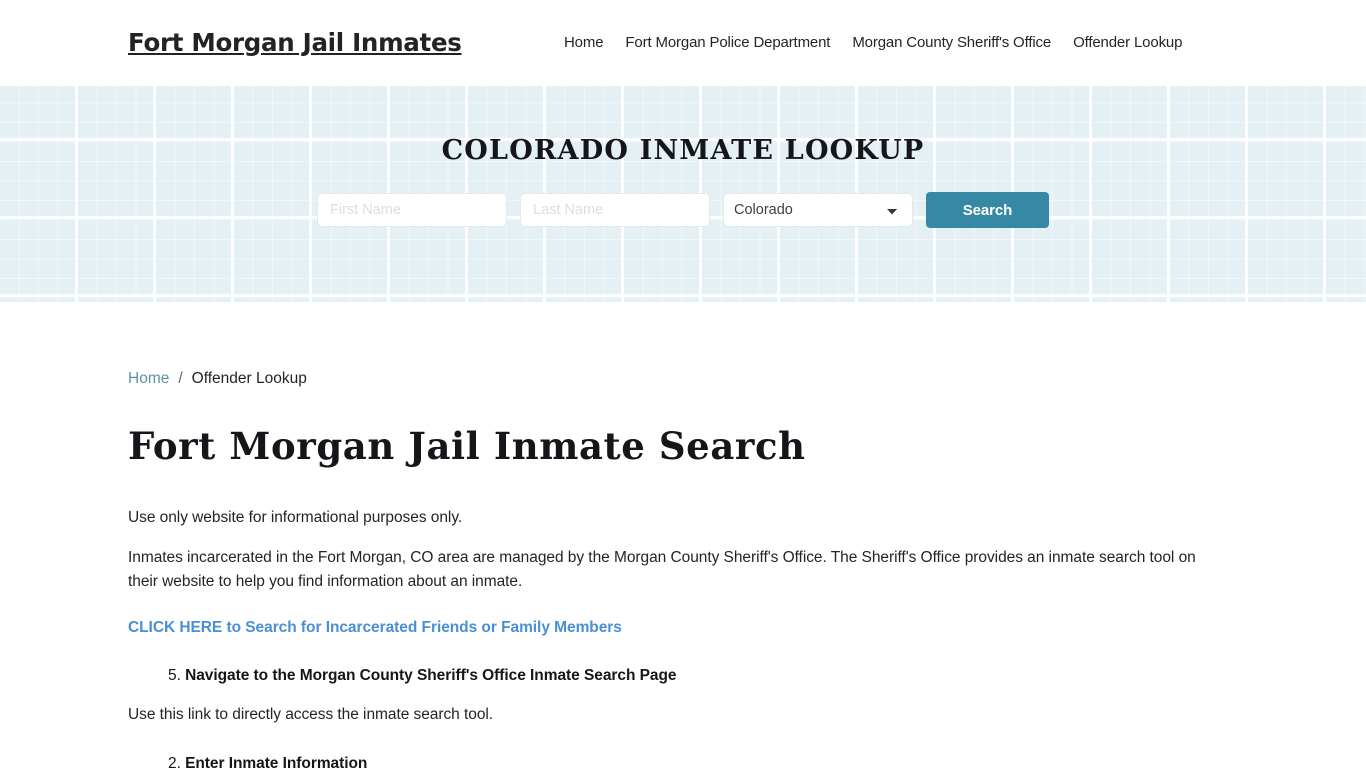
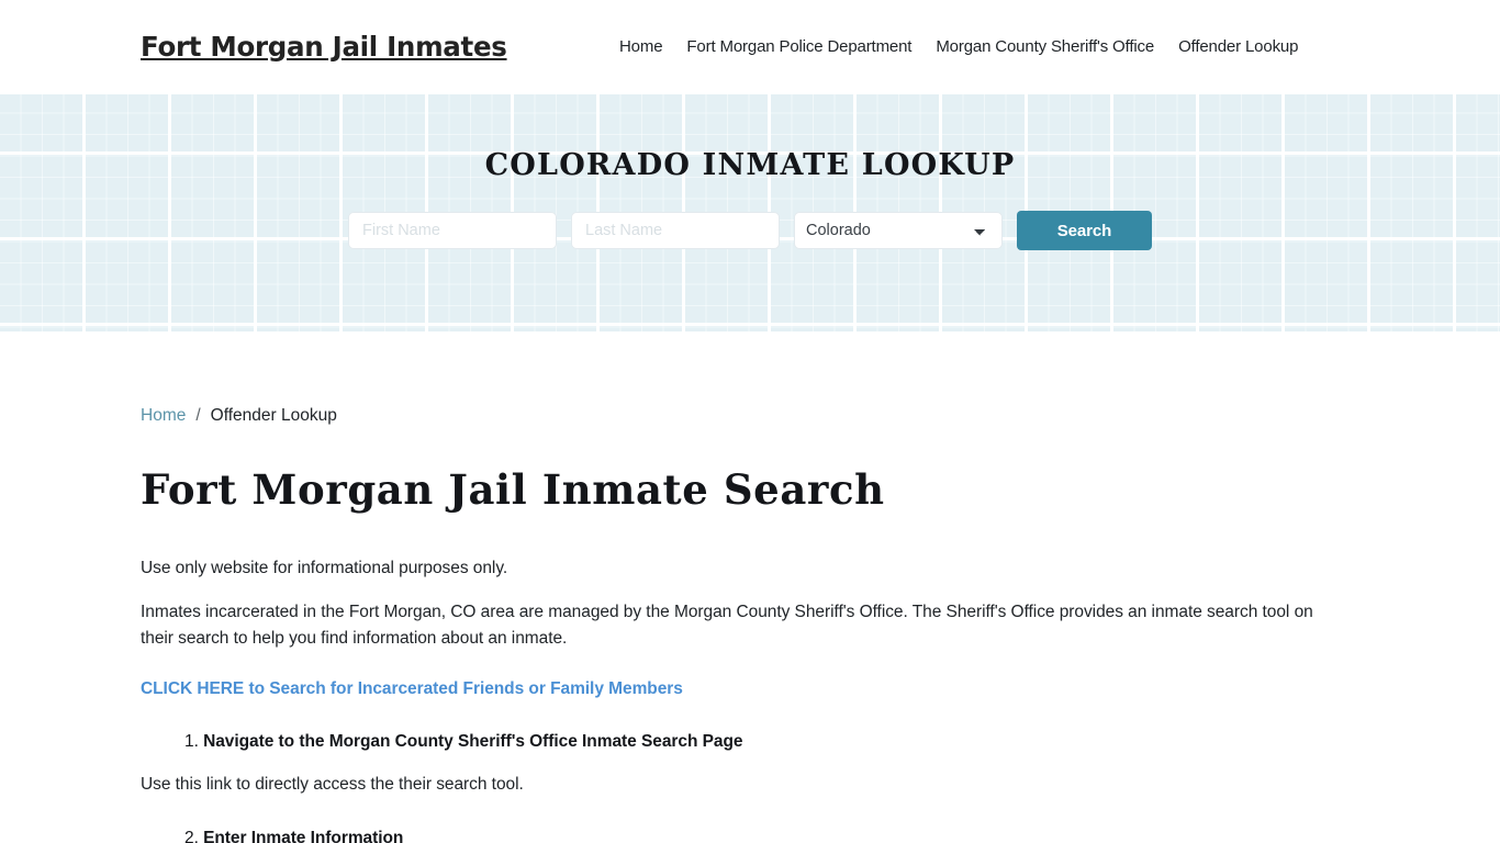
  Fort Morgan Jail Inmates
  Home
  Fort Morgan Police Department
  Morgan County Sheriff's Office
  Offender Lookup
  COLORADO INMATE LOOKUP
  First Name
  Last Name
  Colorado
  Search
  Home
  /
  Offender Lookup
  Fort Morgan Jail Inmate Search
  Use only website for informational purposes only.
- Inmates incarcerated in the Fort Morgan, CO area are managed by the Morgan County Sheriff's Office. The Sheriff's Office provides an inmate search tool on their website to help you find information about an inmate.
+ Inmates incarcerated in the Fort Morgan, CO area are managed by the Morgan County Sheriff's Office. The Sheriff's Office provides an inmate search tool on their search to help you find information about an inmate.
  CLICK HERE to Search for Incarcerated Friends or Family Members
- 5. Navigate to the Morgan County Sheriff's Office Inmate Search Page
+ 1. Navigate to the Morgan County Sheriff's Office Inmate Search Page
- Use this link to directly access the inmate search tool.
+ Use this link to directly access the their search tool.
  2. Enter Inmate Information
